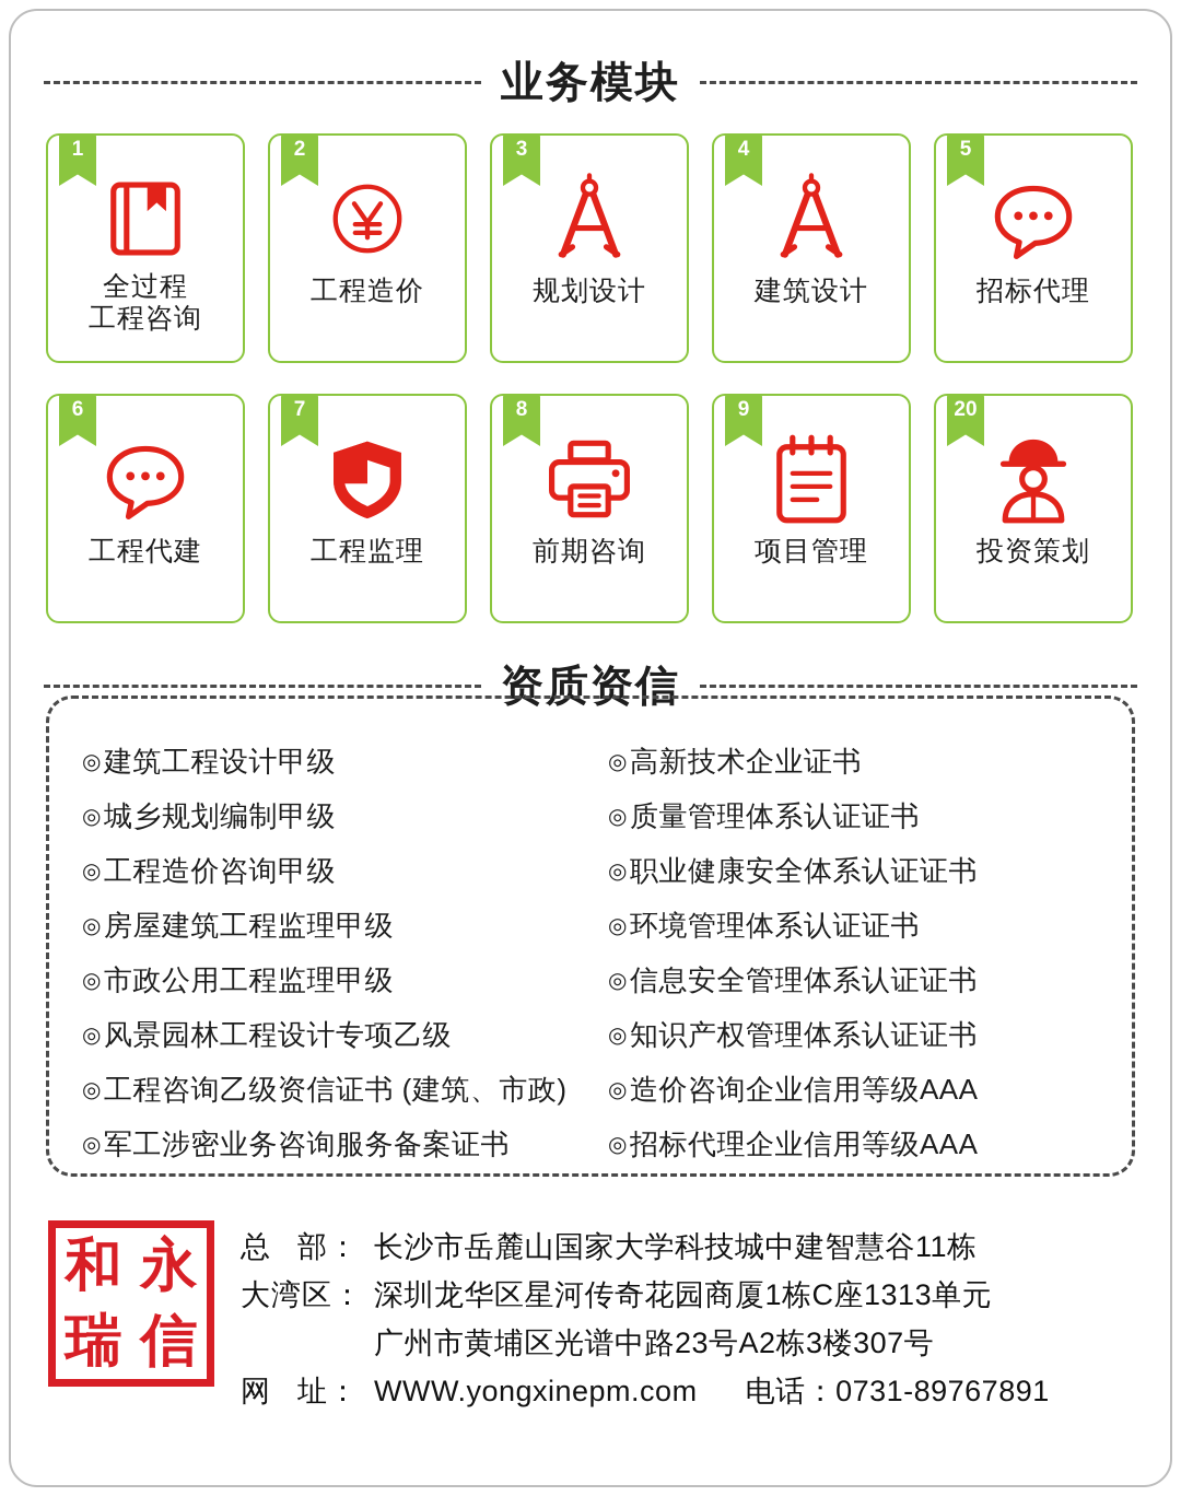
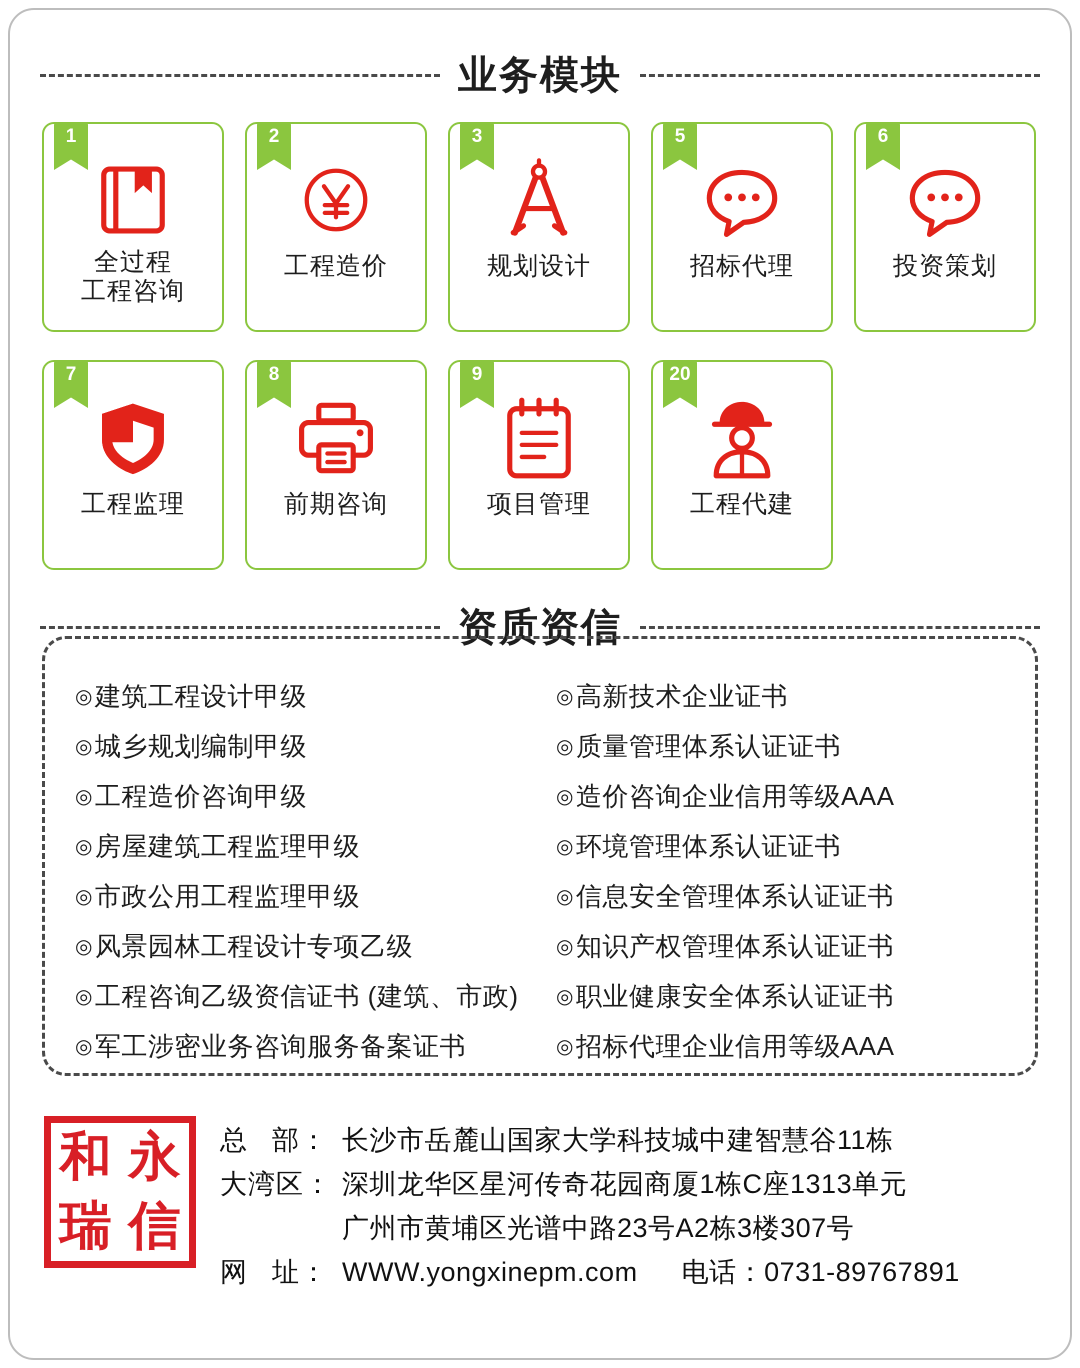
  业务模块
  1
  全过程
  工程咨询
  2
  工程造价
  3
  规划设计
- 4
- 建筑设计
  5
  招标代理
  6
- 工程代建
+ 投资策划
  7
  工程监理
  8
  前期咨询
  9
  项目管理
  20
- 投资策划
+ 工程代建
  资质资信
  ◎建筑工程设计甲级
  ◎城乡规划编制甲级
  ◎工程造价咨询甲级
  ◎房屋建筑工程监理甲级
  ◎市政公用工程监理甲级
  ◎风景园林工程设计专项乙级
  ◎工程咨询乙级资信证书 (建筑、市政)
  ◎军工涉密业务咨询服务备案证书
  ◎高新技术企业证书
  ◎质量管理体系认证证书
- ◎职业健康安全体系认证证书
+ ◎造价咨询企业信用等级AAA
  ◎环境管理体系认证证书
  ◎信息安全管理体系认证证书
  ◎知识产权管理体系认证证书
- ◎造价咨询企业信用等级AAA
+ ◎职业健康安全体系认证证书
  ◎招标代理企业信用等级AAA
  和
  永
  瑞
  信
  总
  部：
  长沙市岳麓山国家大学科技城中建智慧谷11栋
  大湾区：
  深圳龙华区星河传奇花园商厦1栋C座1313单元
  广州市黄埔区光谱中路23号A2栋3楼307号
  网
  址：
  WWW.yongxinepm.com
  电话：
  0731-89767891
